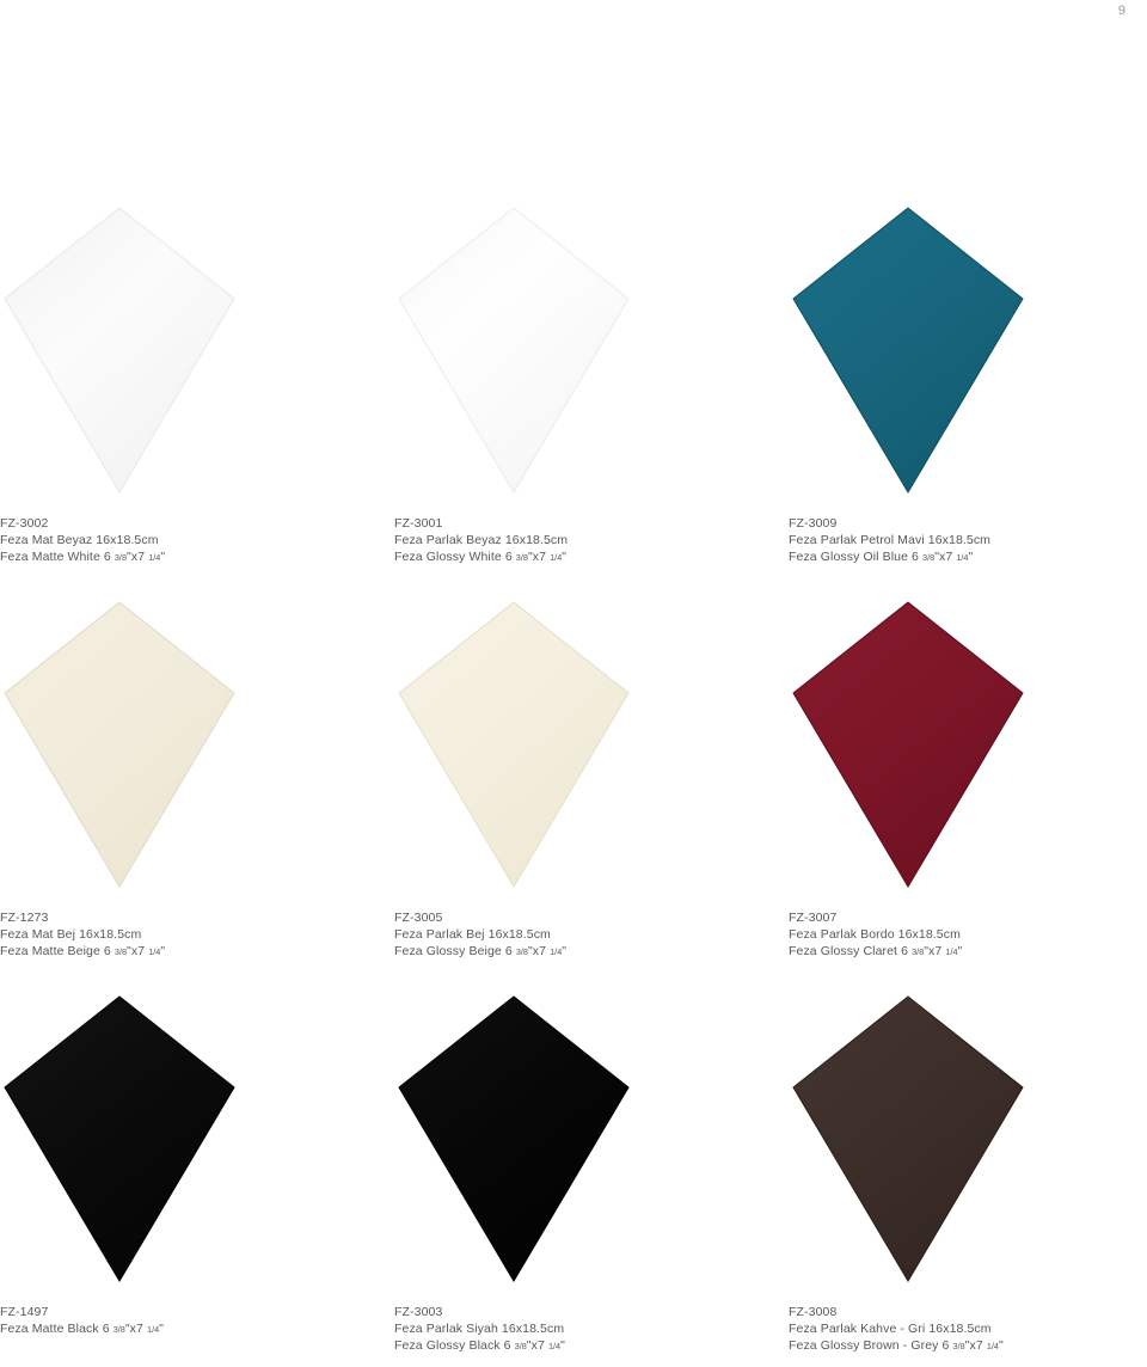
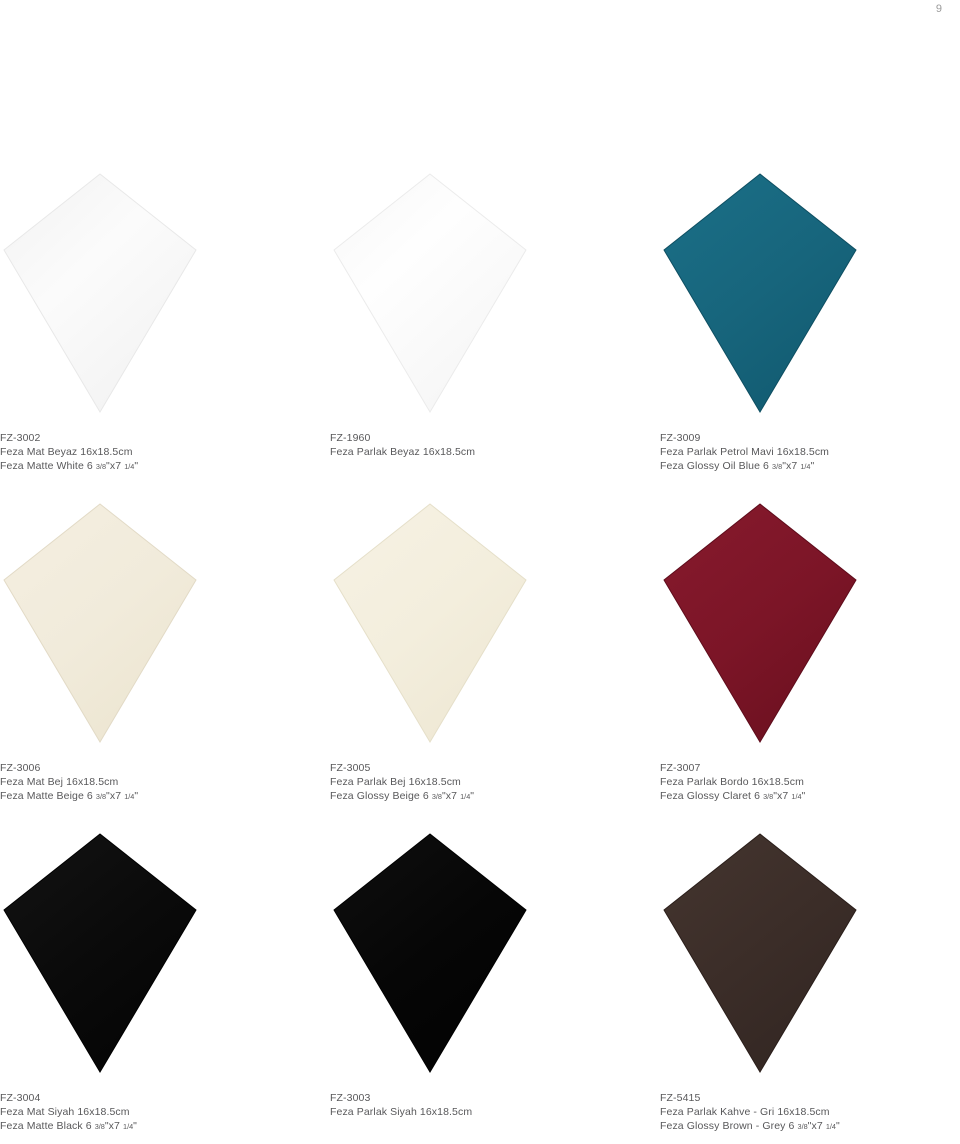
  9
  FZ-3002
  Feza Mat Beyaz 16x18.5cm
  Feza Matte White 6 3/8"x7 1/4"
- FZ-3001
+ FZ-1960
  Feza Parlak Beyaz 16x18.5cm
- Feza Glossy White 6 3/8"x7 1/4"
  FZ-3009
  Feza Parlak Petrol Mavi 16x18.5cm
  Feza Glossy Oil Blue 6 3/8"x7 1/4"
- FZ-1273
+ FZ-3006
  Feza Mat Bej 16x18.5cm
  Feza Matte Beige 6 3/8"x7 1/4"
  FZ-3005
  Feza Parlak Bej 16x18.5cm
  Feza Glossy Beige 6 3/8"x7 1/4"
  FZ-3007
  Feza Parlak Bordo 16x18.5cm
  Feza Glossy Claret 6 3/8"x7 1/4"
- FZ-1497
+ FZ-3004
+ Feza Mat Siyah 16x18.5cm
  Feza Matte Black 6 3/8"x7 1/4"
  FZ-3003
  Feza Parlak Siyah 16x18.5cm
- Feza Glossy Black 6 3/8"x7 1/4"
- FZ-3008
+ FZ-5415
  Feza Parlak Kahve - Gri 16x18.5cm
  Feza Glossy Brown - Grey 6 3/8"x7 1/4"
